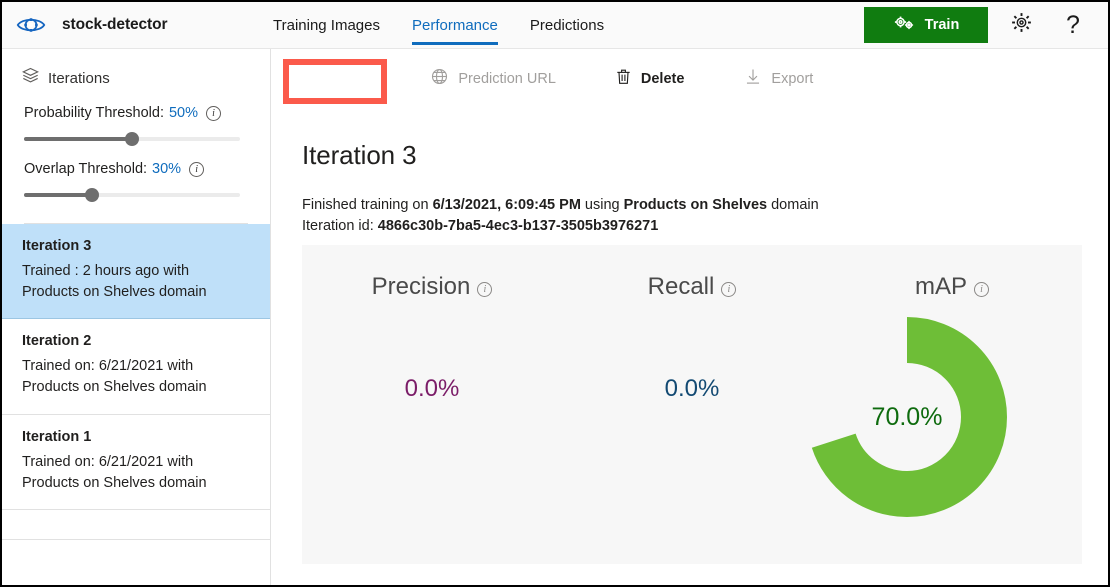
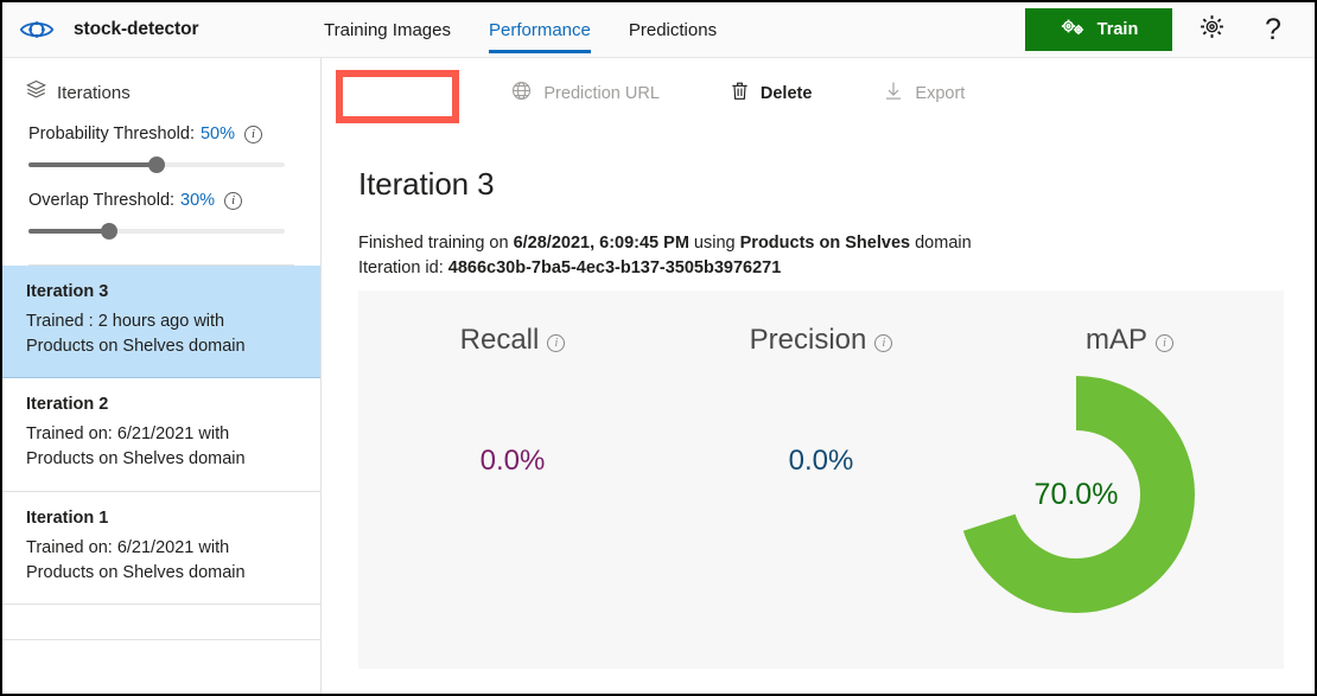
  stock-detector
  Training Images
  Performance
  Predictions
  Train
  ?
  Iterations
  Probability Threshold:
  50%
  i
  Overlap Threshold:
  30%
  i
  Iteration 3
  Trained : 2 hours ago with Products on Shelves domain
  Iteration 2
  Trained on: 6/21/2021 with Products on Shelves domain
  Iteration 1
  Trained on: 6/21/2021 with Products on Shelves domain
  Prediction URL
  Delete
  Export
  Iteration 3
- Finished training on 6/13/2021, 6:09:45 PM using Products on Shelves domain
+ Finished training on 6/28/2021, 6:09:45 PM using Products on Shelves domain
  Iteration id: 4866c30b-7ba5-4ec3-b137-3505b3976271
- Precision
+ Recall
  i
- Recall
+ Precision
  i
  mAP
  i
  0.0%
  0.0%
  70.0%
